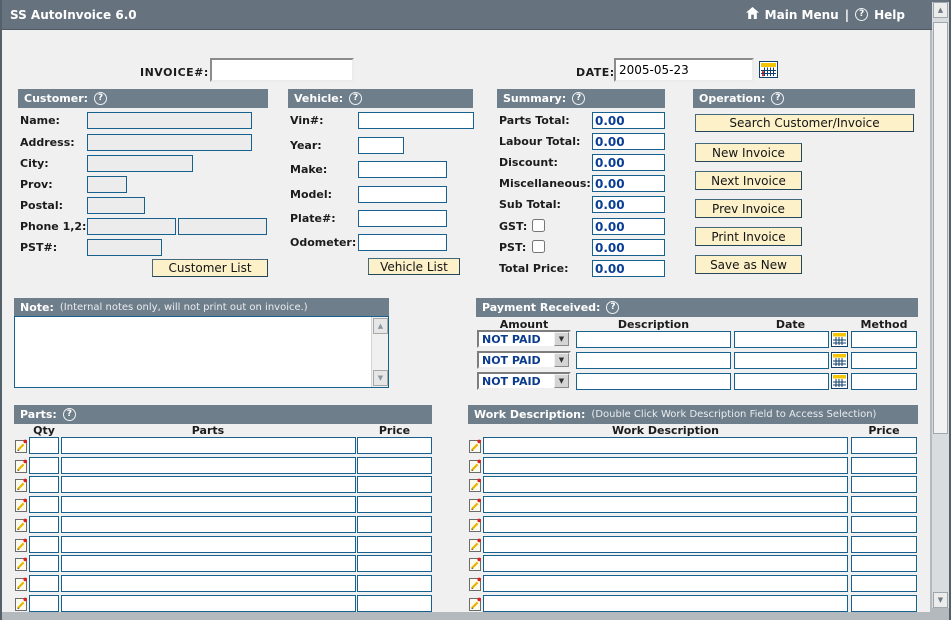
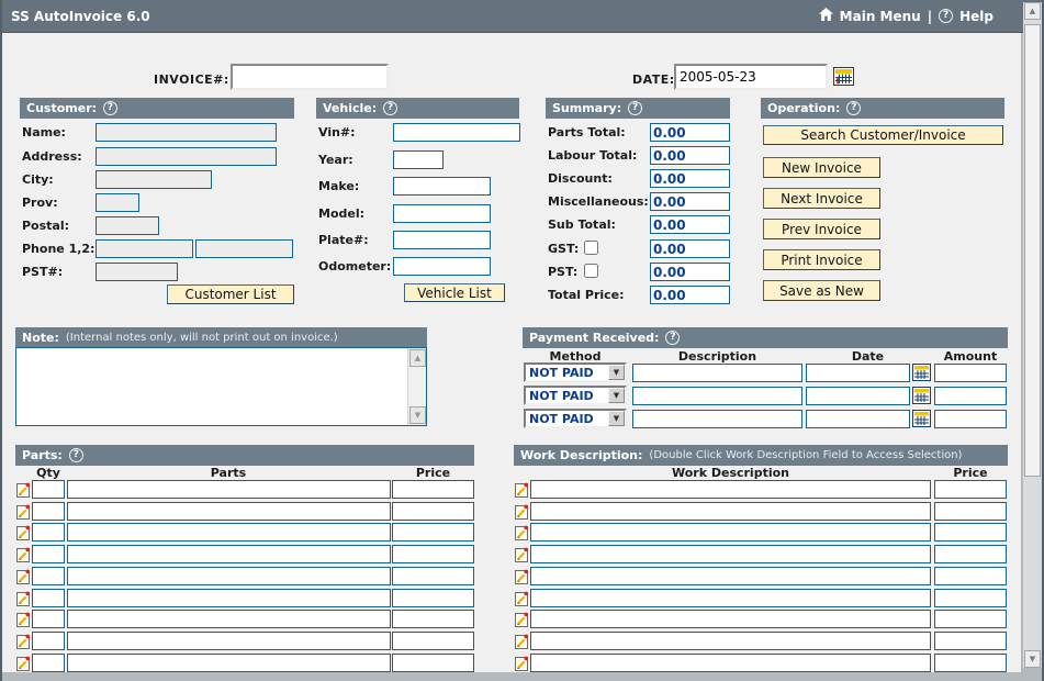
  SS AutoInvoice 6.0
  Main Menu
  |
  ?
  Help
  INVOICE#:
  DATE:
  2005-05-23
  Customer:
  ?
  Name:
  Address:
  City:
  Prov:
  Postal:
  Phone 1,2:
  PST#:
  Customer List
  Vehicle:
  ?
  Vin#:
  Year:
  Make:
  Model:
  Plate#:
  Odometer:
  Vehicle List
  Summary:
  ?
  Parts Total:
  0.00
  Labour Total:
  0.00
  Discount:
  0.00
  Miscellaneous:
  0.00
  Sub Total:
  0.00
  GST:
  0.00
  PST:
  0.00
  Total Price:
  0.00
  Operation:
  ?
  Search Customer/Invoice
  New Invoice
  Next Invoice
  Prev Invoice
  Print Invoice
  Save as New
  Note:
  (Internal notes only, will not print out on invoice.)
  ▲
  ▼
  Payment Received:
  ?
- Amount
+ Method
  Description
  Date
- Method
+ Amount
  NOT PAID
  ▼
  NOT PAID
  ▼
  NOT PAID
  ▼
  Parts:
  ?
  Qty
  Parts
  Price
  Work Description:
  (Double Click Work Description Field to Access Selection)
  Work Description
  Price
  ▲
  ▼
